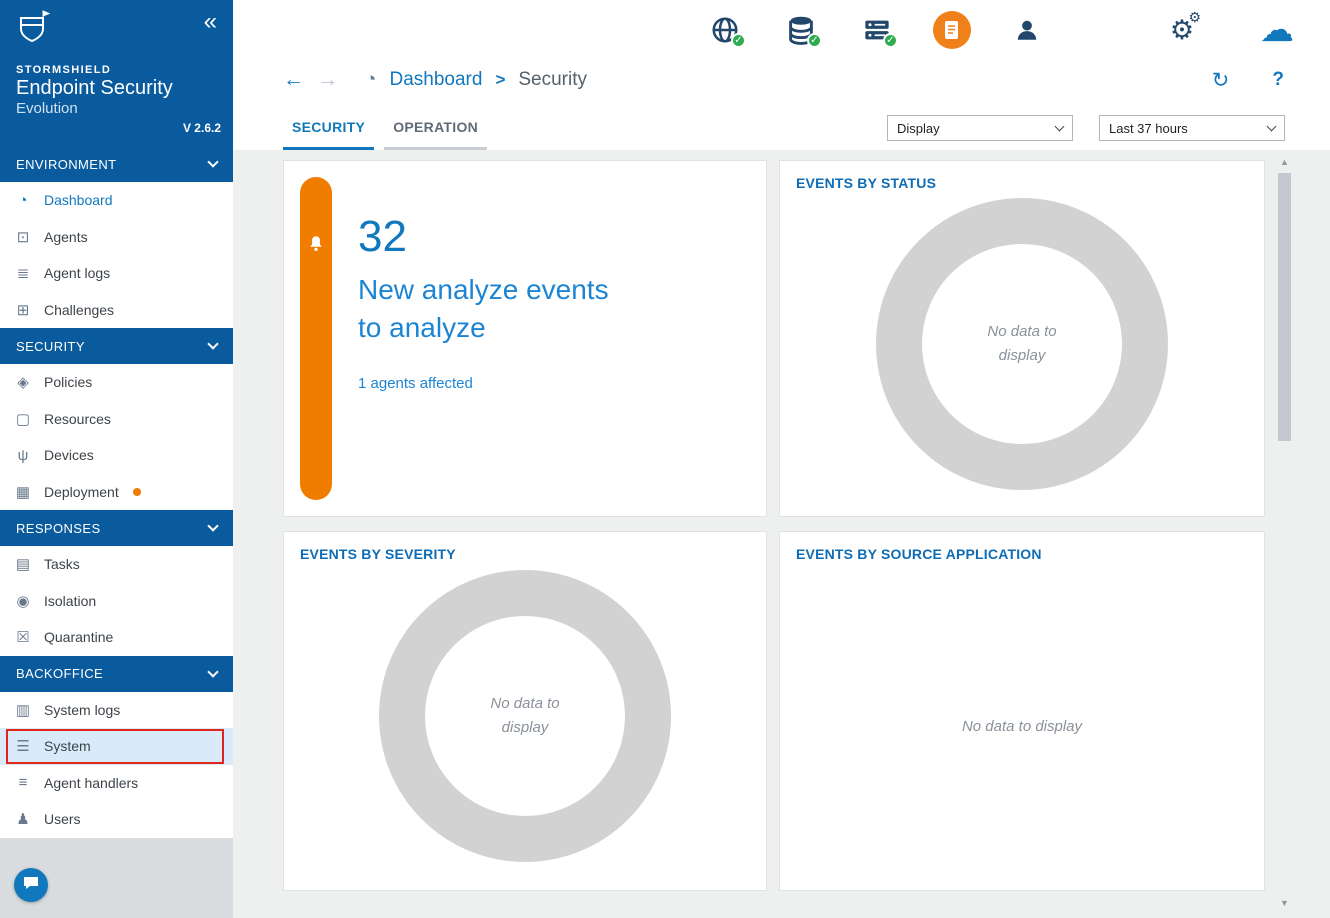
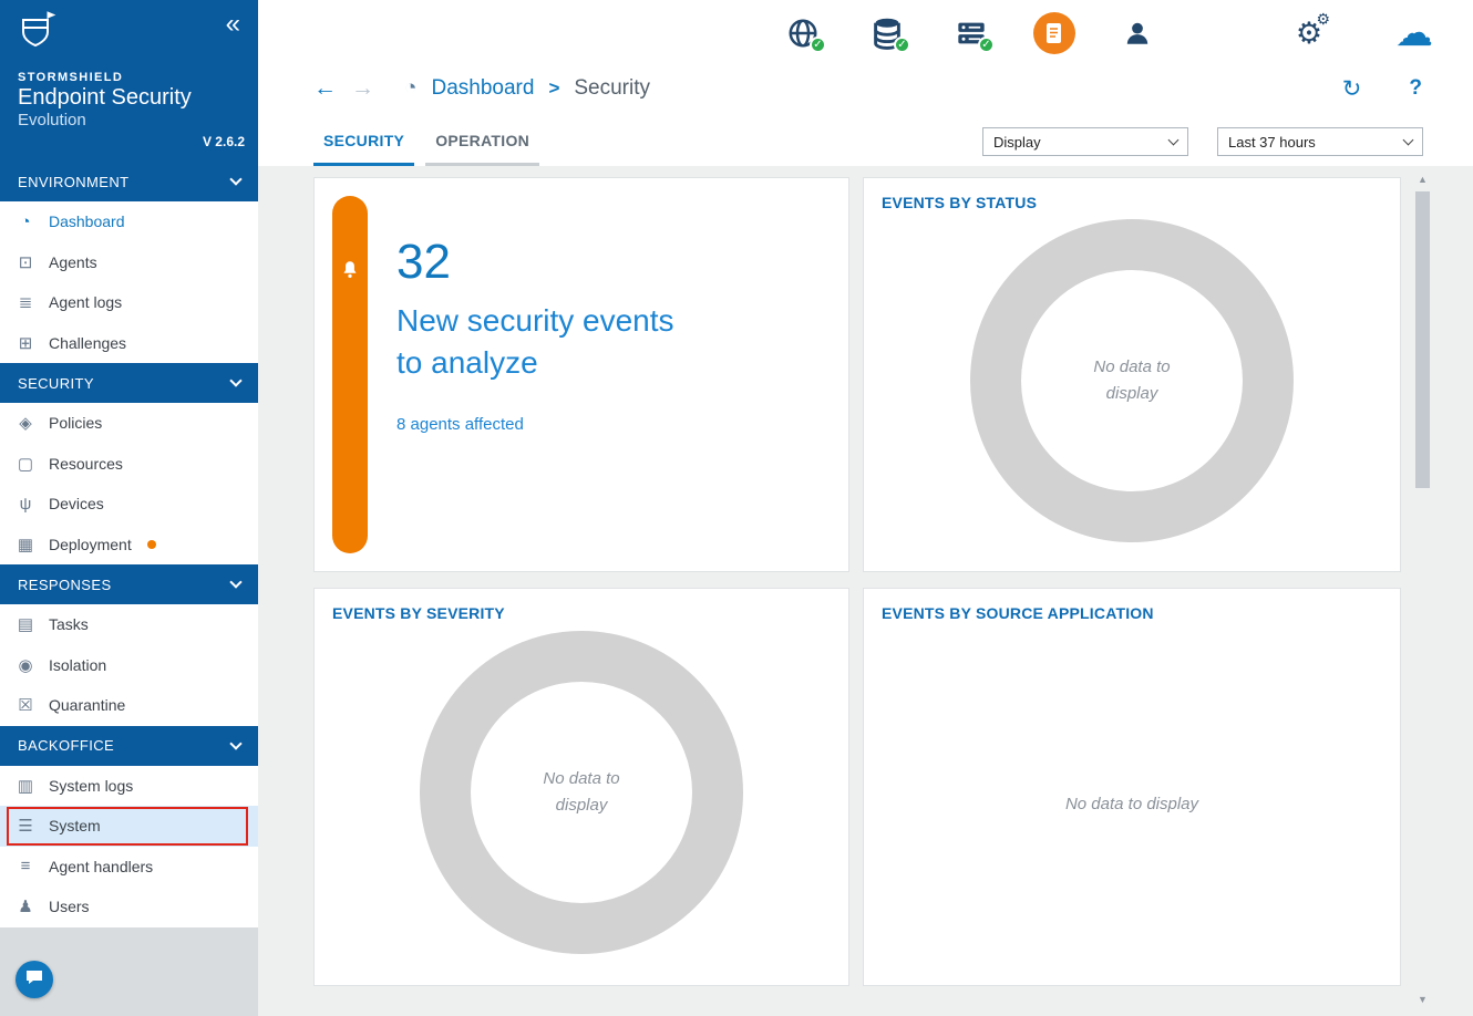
  «
  STORMSHIELD
  Endpoint Security
  Evolution
  V 2.6.2
  ENVIRONMENT
  ◔
  Dashboard
  ⊡
  Agents
  ≣
  Agent logs
  ⊞
  Challenges
  SECURITY
  ◈
  Policies
  ▢
  Resources
  ψ
  Devices
  ▦
  Deployment
  RESPONSES
  ▤
  Tasks
  ◉
  Isolation
  ☒
  Quarantine
  BACKOFFICE
  ▥
  System logs
  ☰
  System
  ≡
  Agent handlers
  ♟
  Users
  ✓
  ✓
  ✓
  ⚙
  ⚙
  ☁
  ←
  →
  ◔
  Dashboard
  >
  Security
  ↻
  ?
  SECURITY
  OPERATION
  Display
  Last 37 hours
  32
- New analyze events to analyze
+ New security events to analyze
- 1 agents affected
+ 8 agents affected
  EVENTS BY STATUS
  No data to display
  EVENTS BY SEVERITY
  No data to display
  EVENTS BY SOURCE APPLICATION
  No data to display
  ▲
  ▼
